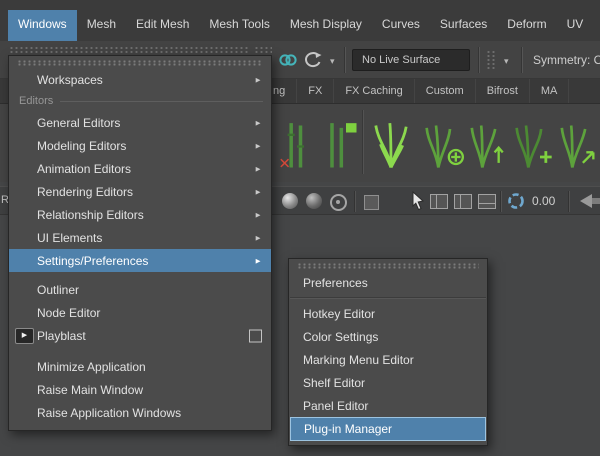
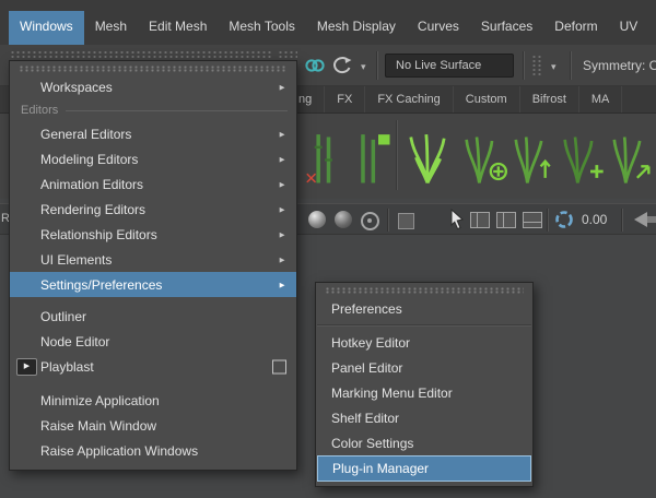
  Windows
  Mesh
  Edit Mesh
  Mesh Tools
  Mesh Display
  Curves
  Surfaces
  Deform
  UV
  ▾
  No Live Surface
  ▾
  Symmetry: O
  ng
  FX
  FX Caching
  Custom
  Bifrost
  MA
  ✕
  0.00
  Workspaces
  ►
  Editors
  General Editors
  ►
  Modeling Editors
  ►
  Animation Editors
  ►
  Rendering Editors
  ►
  Relationship Editors
  ►
  UI Elements
  ►
  Settings/Preferences
  ►
  Outliner
  Node Editor
  Playblast
  Minimize Application
  Raise Main Window
  Raise Application Windows
  Preferences
  Hotkey Editor
- Color Settings
+ Panel Editor
  Marking Menu Editor
  Shelf Editor
- Panel Editor
+ Color Settings
  Plug-in Manager
